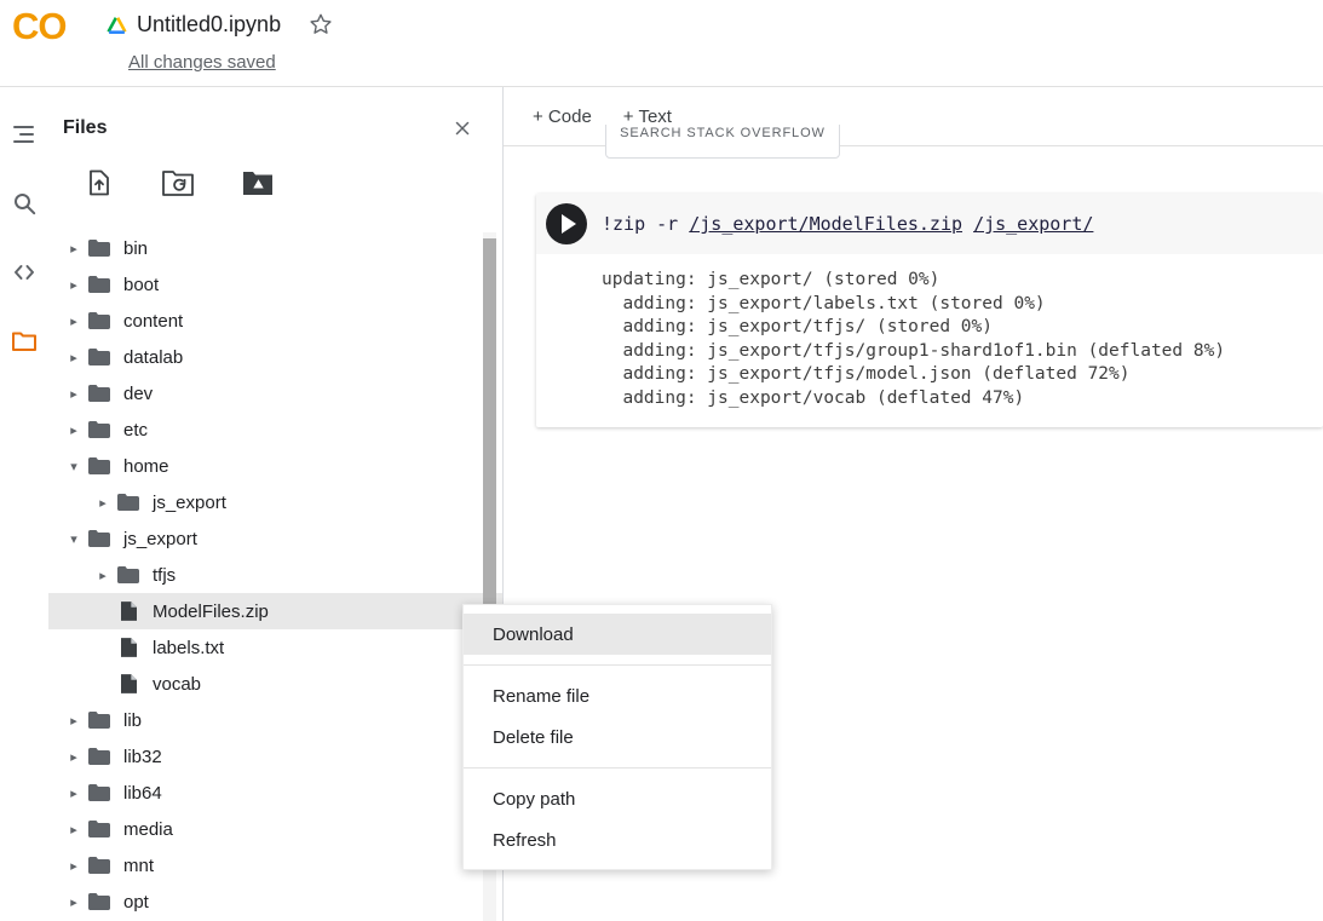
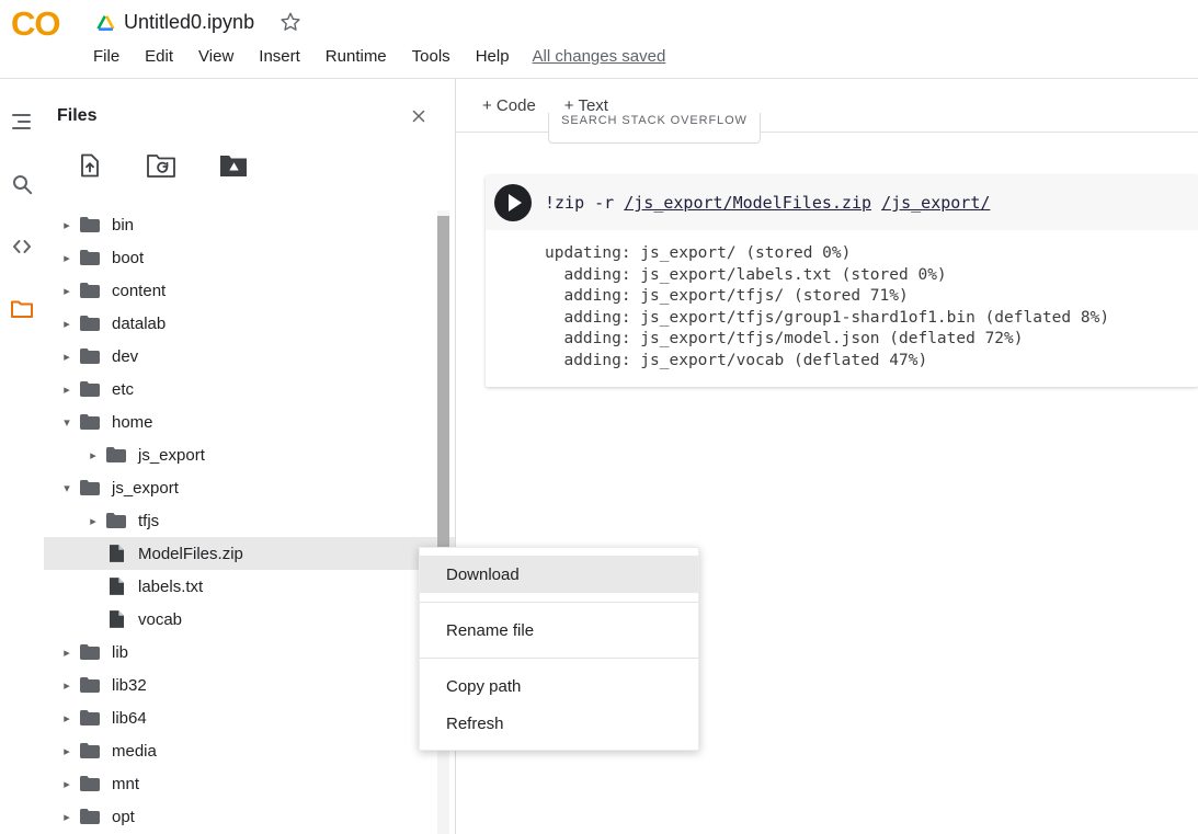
  CO
  Untitled0.ipynb
+ File
+ Edit
+ View
+ Insert
+ Runtime
+ Tools
+ Help
  All changes saved
  Files
  ▸
  bin
  ▸
  boot
  ▸
  content
  ▸
  datalab
  ▸
  dev
  ▸
  etc
  ▾
  home
  ▸
  js_export
  ▾
  js_export
  ▸
  tfjs
  ModelFiles.zip
  labels.txt
  vocab
  ▸
  lib
  ▸
  lib32
  ▸
  lib64
  ▸
  media
  ▸
  mnt
  ▸
  opt
  + Code
  + Text
  SEARCH STACK OVERFLOW
  !zip -r /js_export/ModelFiles.zip /js_export/
  updating: js_export/ (stored 0%)
  adding: js_export/labels.txt (stored 0%)
- adding: js_export/tfjs/ (stored 0%)
+ adding: js_export/tfjs/ (stored 71%)
  adding: js_export/tfjs/group1-shard1of1.bin (deflated 8%)
  adding: js_export/tfjs/model.json (deflated 72%)
  adding: js_export/vocab (deflated 47%)
  Download
  Rename file
- Delete file
  Copy path
  Refresh
